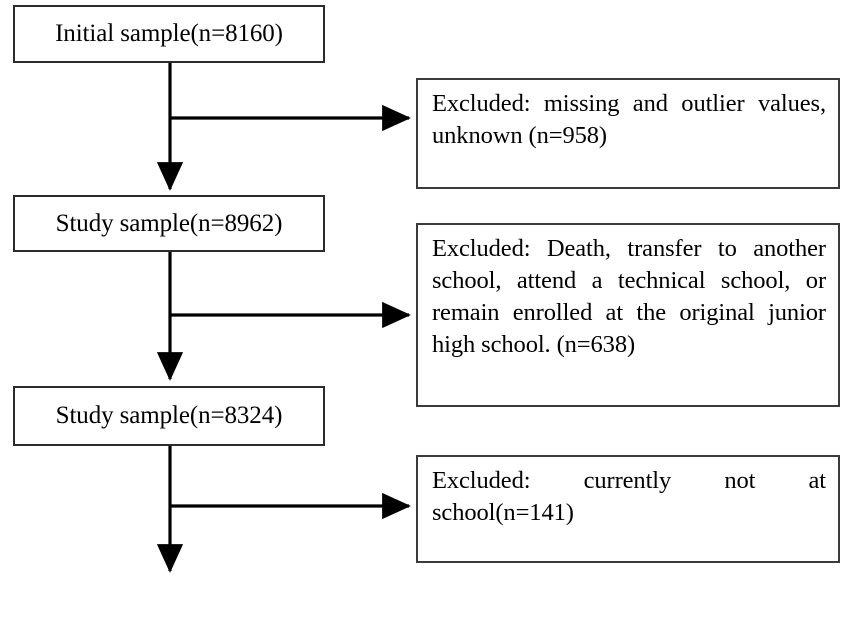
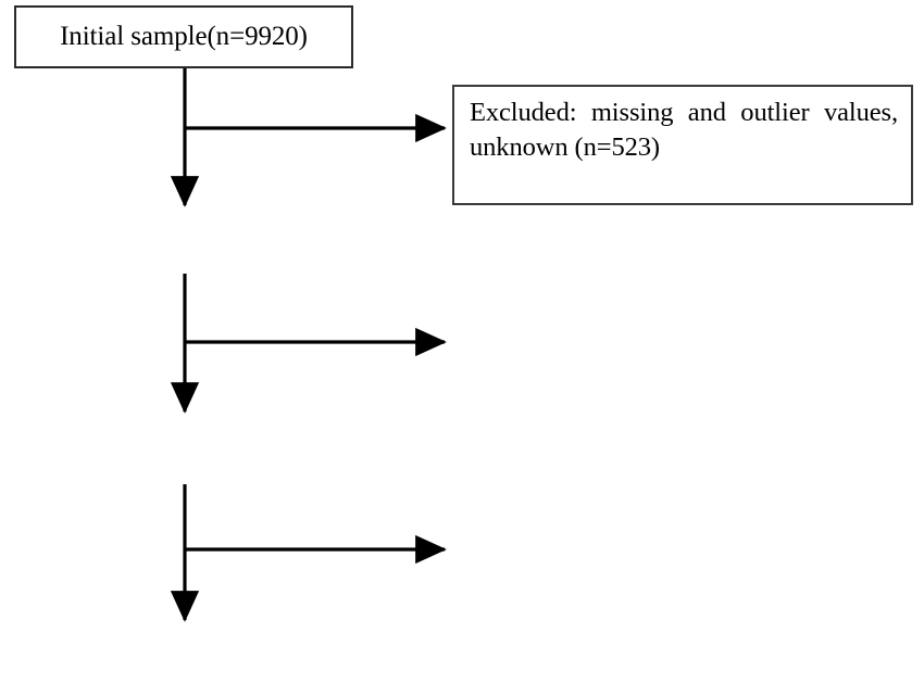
- Initial sample(n=8160)
+ Initial sample(n=9920)
- Study sample(n=8962)
- Study sample(n=8324)
- Excluded: missing and outlier values, unknown (n=958)
+ Excluded: missing and outlier values, unknown (n=523)
- Excluded: Death, transfer to another school, attend a technical school, or remain enrolled at the original junior high school. (n=638)
- Excluded: currently not at school(n=141)
